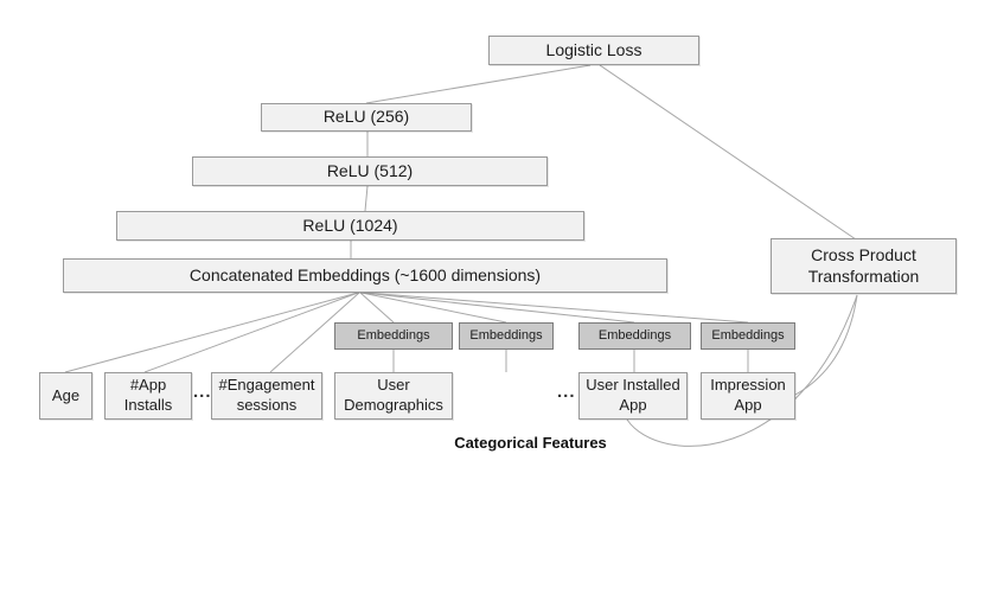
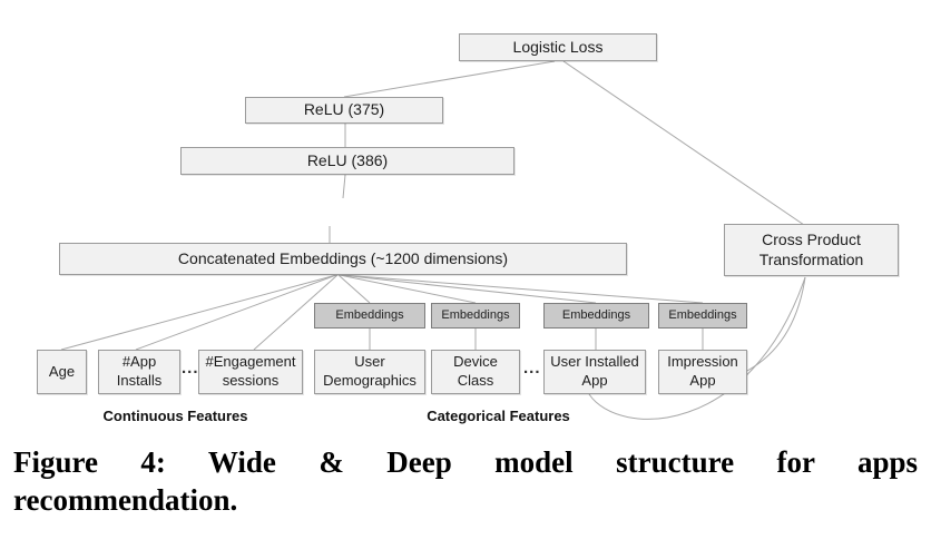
  Logistic Loss
- ReLU (256)
+ ReLU (375)
- ReLU (512)
+ ReLU (386)
- ReLU (1024)
- Concatenated Embeddings (~1600 dimensions)
+ Concatenated Embeddings (~1200 dimensions)
  Cross Product
  Transformation
  Embeddings
  Embeddings
  Embeddings
  Embeddings
  Age
  #App
  Installs
  ...
  #Engagement
  sessions
  User
  Demographics
+ Device
+ Class
  ...
  User Installed
  App
  Impression
  App
+ Continuous Features
  Categorical Features
+ Figure 4: Wide & Deep model structure for apps
+ recommendation.
